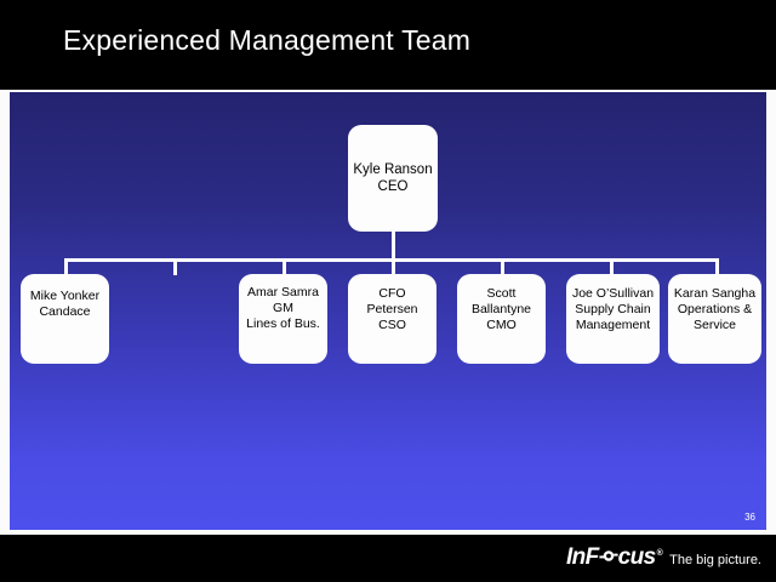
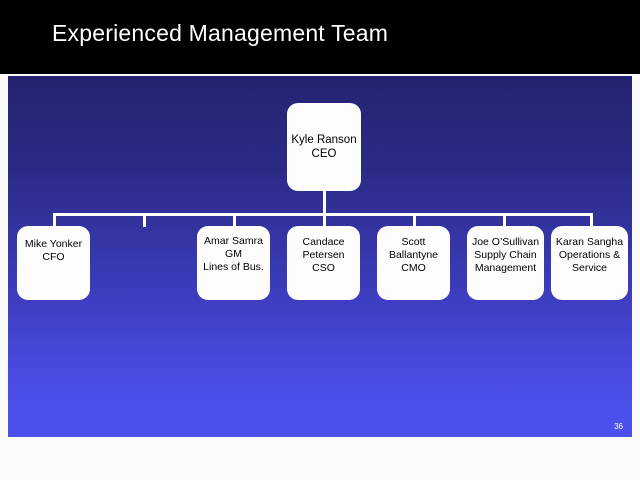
  Experienced Management Team
  Kyle Ranson
  CEO
  Mike Yonker
- Candace
+ CFO
  Amar Samra
  GM
  Lines of Bus.
- CFO
+ Candace
  Petersen
  CSO
  Scott
  Ballantyne
  CMO
  Joe O’Sullivan
  Supply Chain
  Management
  Karan Sangha
  Operations &
  Service
  36
- InF
- cus
- The big picture.
